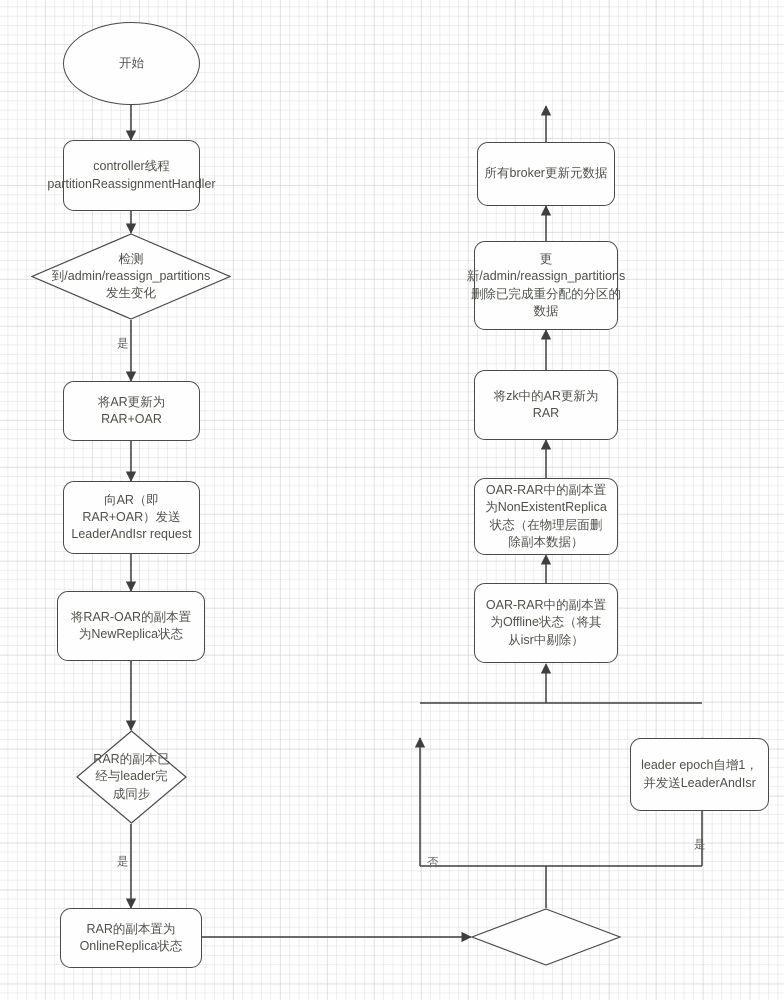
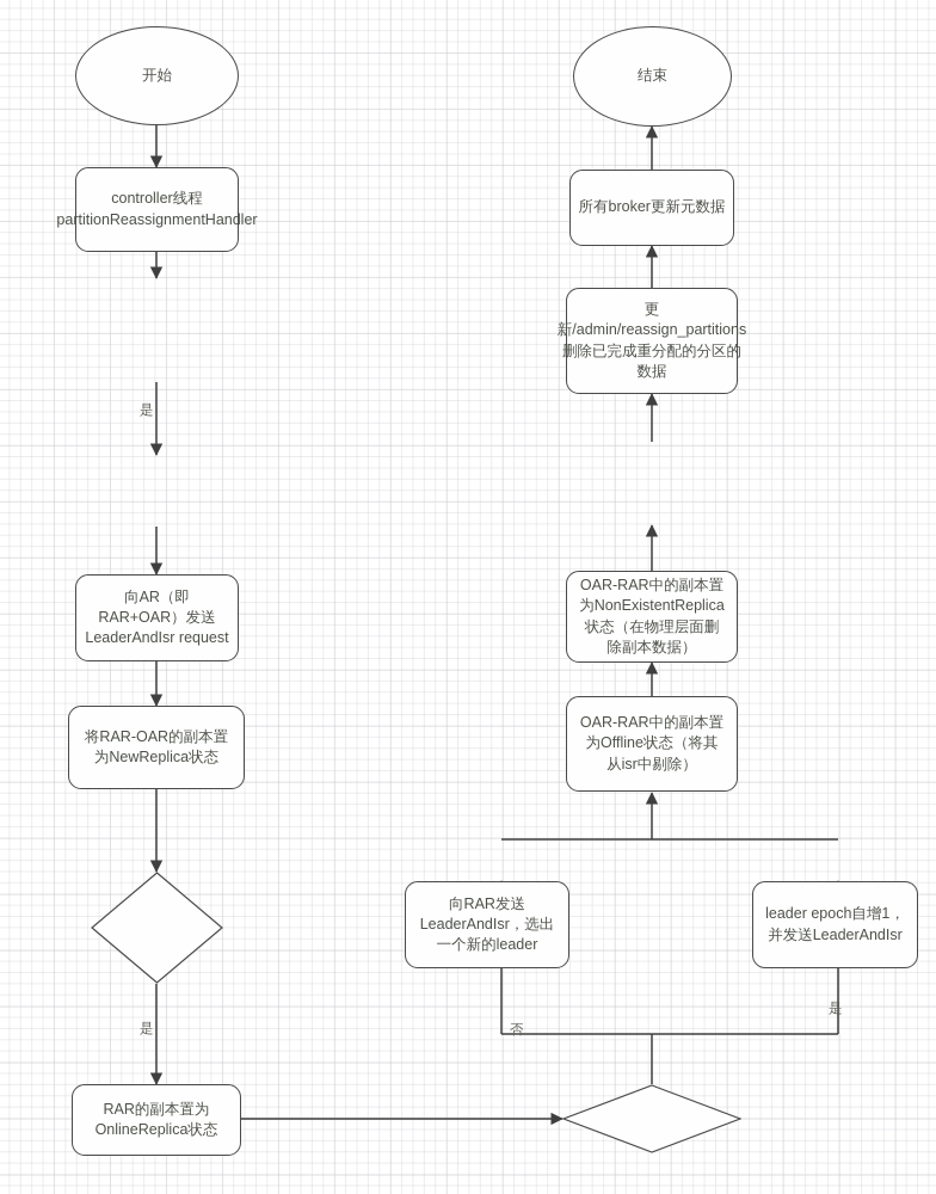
  开始
  controller线程
  partitionReassignmentHandler
- 检测
- 到/admin/reassign_partitions
- 发生变化
- 将AR更新为
- RAR+OAR
  向AR（即
  RAR+OAR）发送
  LeaderAndIsr request
  将RAR-OAR的副本置
  为NewReplica状态
- RAR的副本已
- 经与leader完
- 成同步
  RAR的副本置为
  OnlineReplica状态
+ 向RAR发送
+ LeaderAndIsr，选出
+ 一个新的leader
  leader epoch自增1，
  并发送LeaderAndIsr
  OAR-RAR中的副本置
  为Offline状态（将其
  从isr中剔除）
  OAR-RAR中的副本置
  为NonExistentReplica
  状态（在物理层面删
  除副本数据）
- 将zk中的AR更新为
- RAR
  更
  新/admin/reassign_partitions
  删除已完成重分配的分区的
  数据
  所有broker更新元数据
+ 结束
  是
  是
  否
  是
